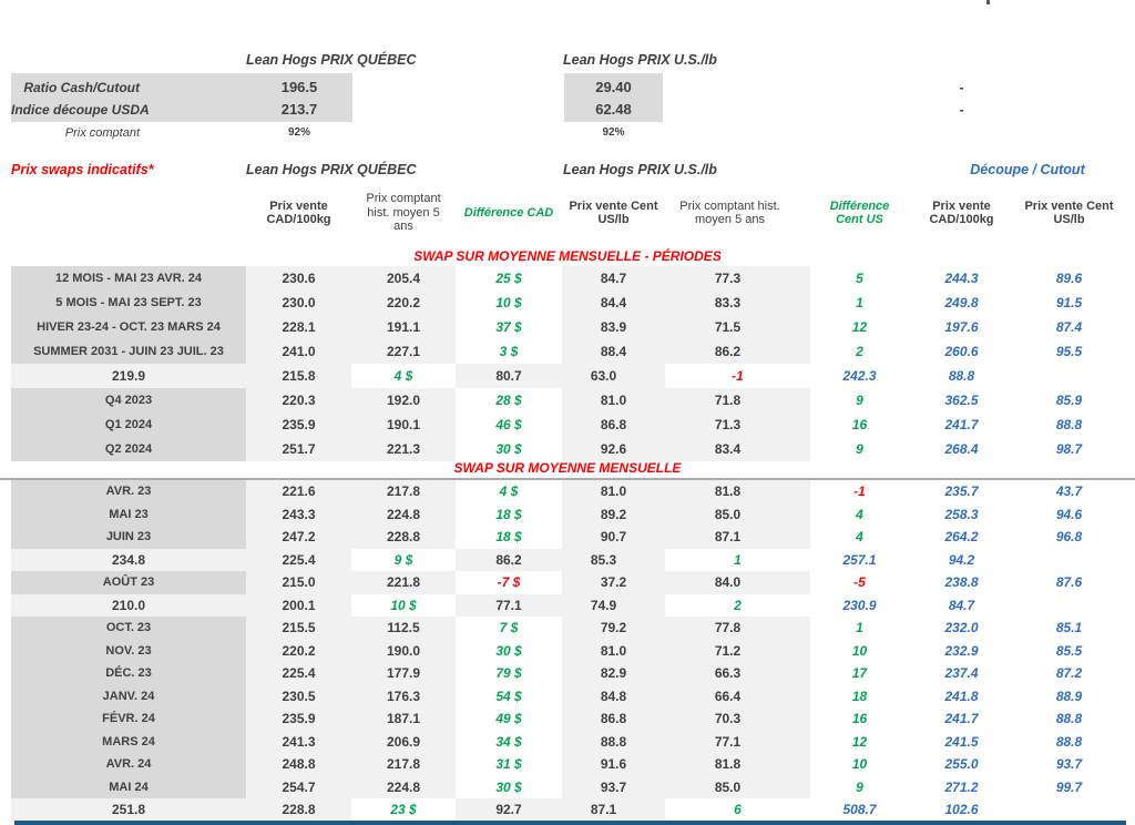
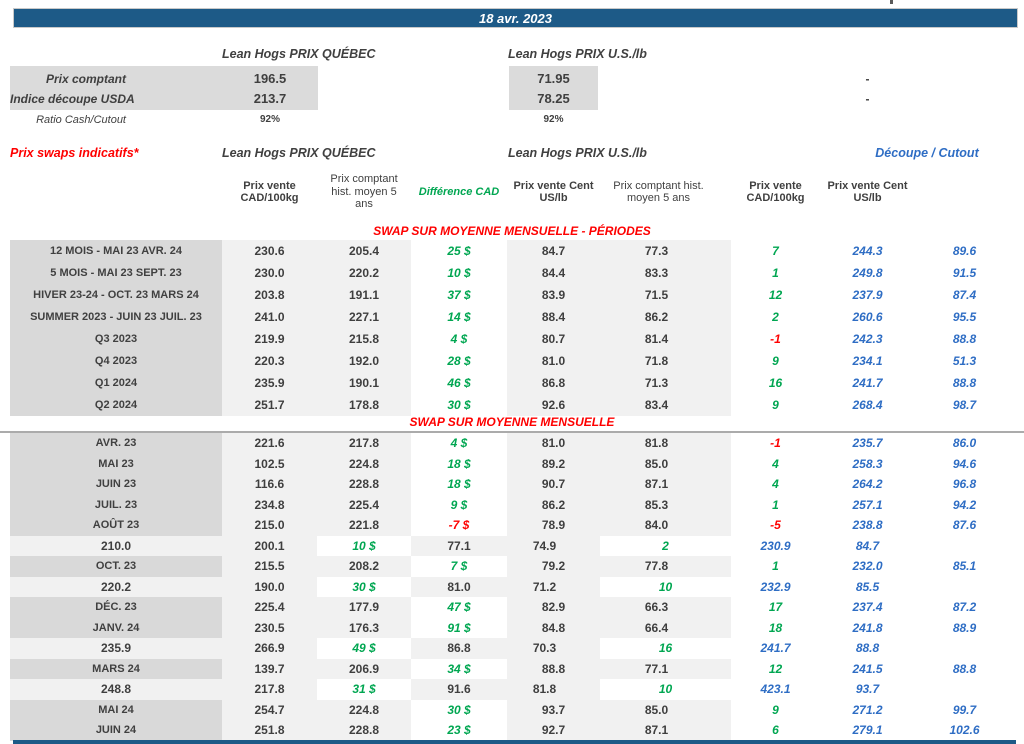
+ 18 avr. 2023
  Lean Hogs PRIX QUÉBEC
  Lean Hogs PRIX U.S./lb
- Ratio Cash/Cutout
+ Prix comptant
  Indice découpe USDA
- Prix comptant
+ Ratio Cash/Cutout
  196.5
  213.7
  92%
- 29.40
+ 71.95
- 62.48
+ 78.25
  92%
  -
  -
  Prix swaps indicatifs*
  Lean Hogs PRIX QUÉBEC
  Lean Hogs PRIX U.S./lb
  Découpe / Cutout
  Prix vente CAD/100kg
  Prix comptant hist. moyen 5 ans
  Différence CAD
  Prix vente Cent US/lb
  Prix comptant hist. moyen 5 ans
- Différence Cent US
  Prix vente CAD/100kg
  Prix vente Cent US/lb
  SWAP SUR MOYENNE MENSUELLE - PÉRIODES
  12 MOIS - MAI 23 AVR. 24
  230.6
  205.4
  25 $
  84.7
  77.3
- 5
+ 7
  244.3
  89.6
  5 MOIS - MAI 23 SEPT. 23
  230.0
  220.2
  10 $
  84.4
  83.3
  1
  249.8
  91.5
  HIVER 23-24 - OCT. 23 MARS 24
- 228.1
+ 203.8
  191.1
  37 $
  83.9
  71.5
  12
- 197.6
+ 237.9
  87.4
- SUMMER 2031 - JUIN 23 JUIL. 23
+ SUMMER 2023 - JUIN 23 JUIL. 23
  241.0
  227.1
- 3 $
+ 14 $
  88.4
  86.2
  2
  260.6
  95.5
+ Q3 2023
  219.9
  215.8
  4 $
  80.7
- 63.0
+ 81.4
  -1
  242.3
  88.8
  Q4 2023
  220.3
  192.0
  28 $
  81.0
  71.8
  9
- 362.5
+ 234.1
- 85.9
+ 51.3
  Q1 2024
  235.9
  190.1
  46 $
  86.8
  71.3
  16
  241.7
  88.8
  Q2 2024
  251.7
- 221.3
+ 178.8
  30 $
  92.6
  83.4
  9
  268.4
  98.7
  SWAP SUR MOYENNE MENSUELLE
  AVR. 23
  221.6
  217.8
  4 $
  81.0
  81.8
  -1
  235.7
- 43.7
+ 86.0
  MAI 23
- 243.3
+ 102.5
  224.8
  18 $
  89.2
  85.0
  4
  258.3
  94.6
  JUIN 23
- 247.2
+ 116.6
  228.8
  18 $
  90.7
  87.1
  4
  264.2
  96.8
+ JUIL. 23
  234.8
  225.4
  9 $
  86.2
  85.3
  1
  257.1
  94.2
  AOÛT 23
  215.0
  221.8
  -7 $
- 37.2
+ 78.9
  84.0
  -5
  238.8
  87.6
  210.0
  200.1
  10 $
  77.1
  74.9
  2
  230.9
  84.7
  OCT. 23
  215.5
- 112.5
+ 208.2
  7 $
  79.2
  77.8
  1
  232.0
  85.1
- NOV. 23
  220.2
  190.0
  30 $
  81.0
  71.2
  10
  232.9
  85.5
  DÉC. 23
  225.4
  177.9
- 79 $
+ 47 $
  82.9
  66.3
  17
  237.4
  87.2
  JANV. 24
  230.5
  176.3
- 54 $
+ 91 $
  84.8
  66.4
  18
  241.8
  88.9
- FÉVR. 24
  235.9
- 187.1
+ 266.9
  49 $
  86.8
  70.3
  16
  241.7
  88.8
  MARS 24
- 241.3
+ 139.7
  206.9
  34 $
  88.8
  77.1
  12
  241.5
  88.8
- AVR. 24
  248.8
  217.8
  31 $
  91.6
  81.8
  10
- 255.0
+ 423.1
  93.7
  MAI 24
  254.7
  224.8
  30 $
  93.7
  85.0
  9
  271.2
  99.7
+ JUIN 24
  251.8
  228.8
  23 $
  92.7
  87.1
  6
- 508.7
+ 279.1
  102.6
